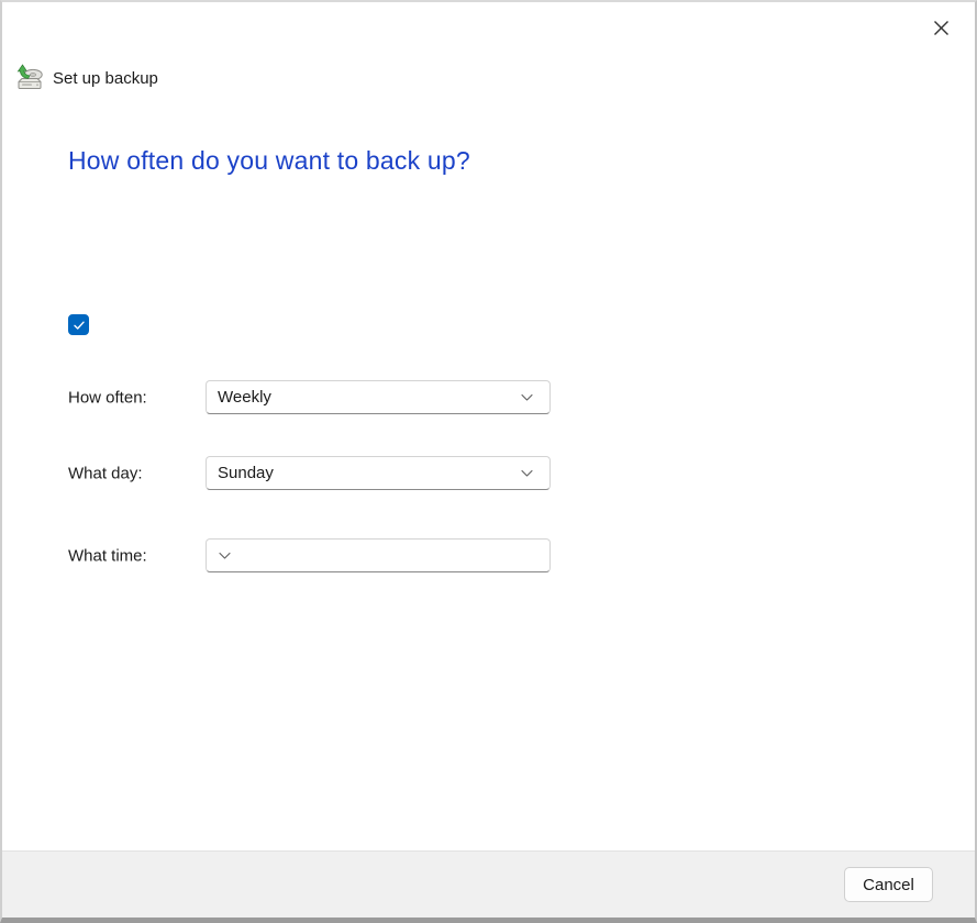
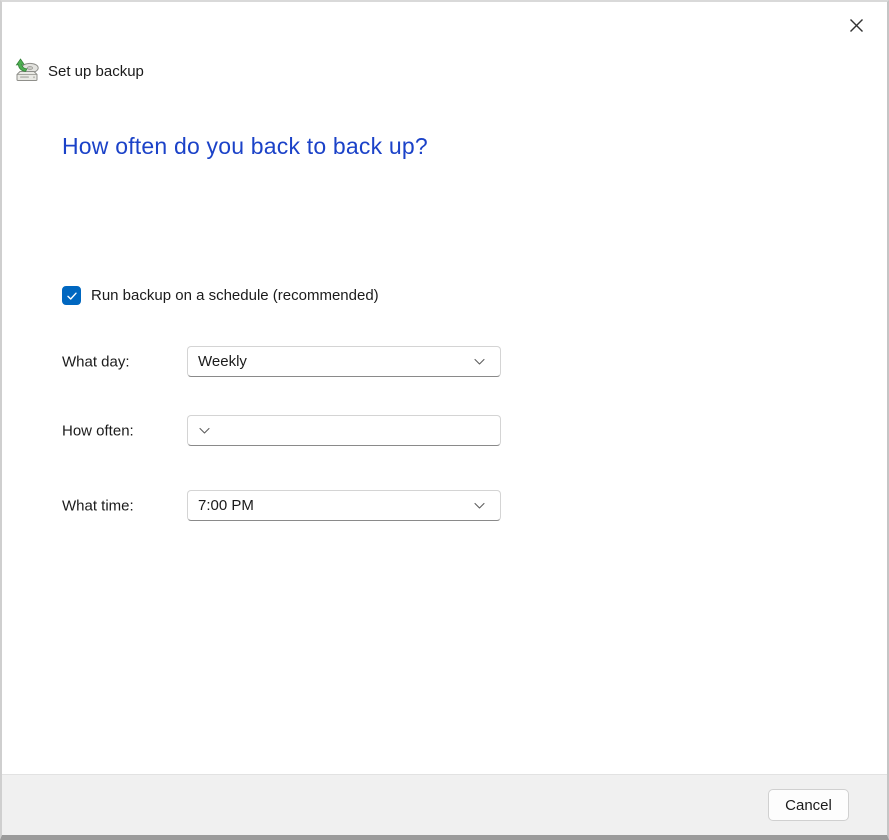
  Set up backup
- How often do you want to back up?
+ How often do you back to back up?
+ Run backup on a schedule (recommended)
- How often:
+ What day:
  Weekly
- What day:
+ How often:
- Sunday
  What time:
+ 7:00 PM
  Cancel
